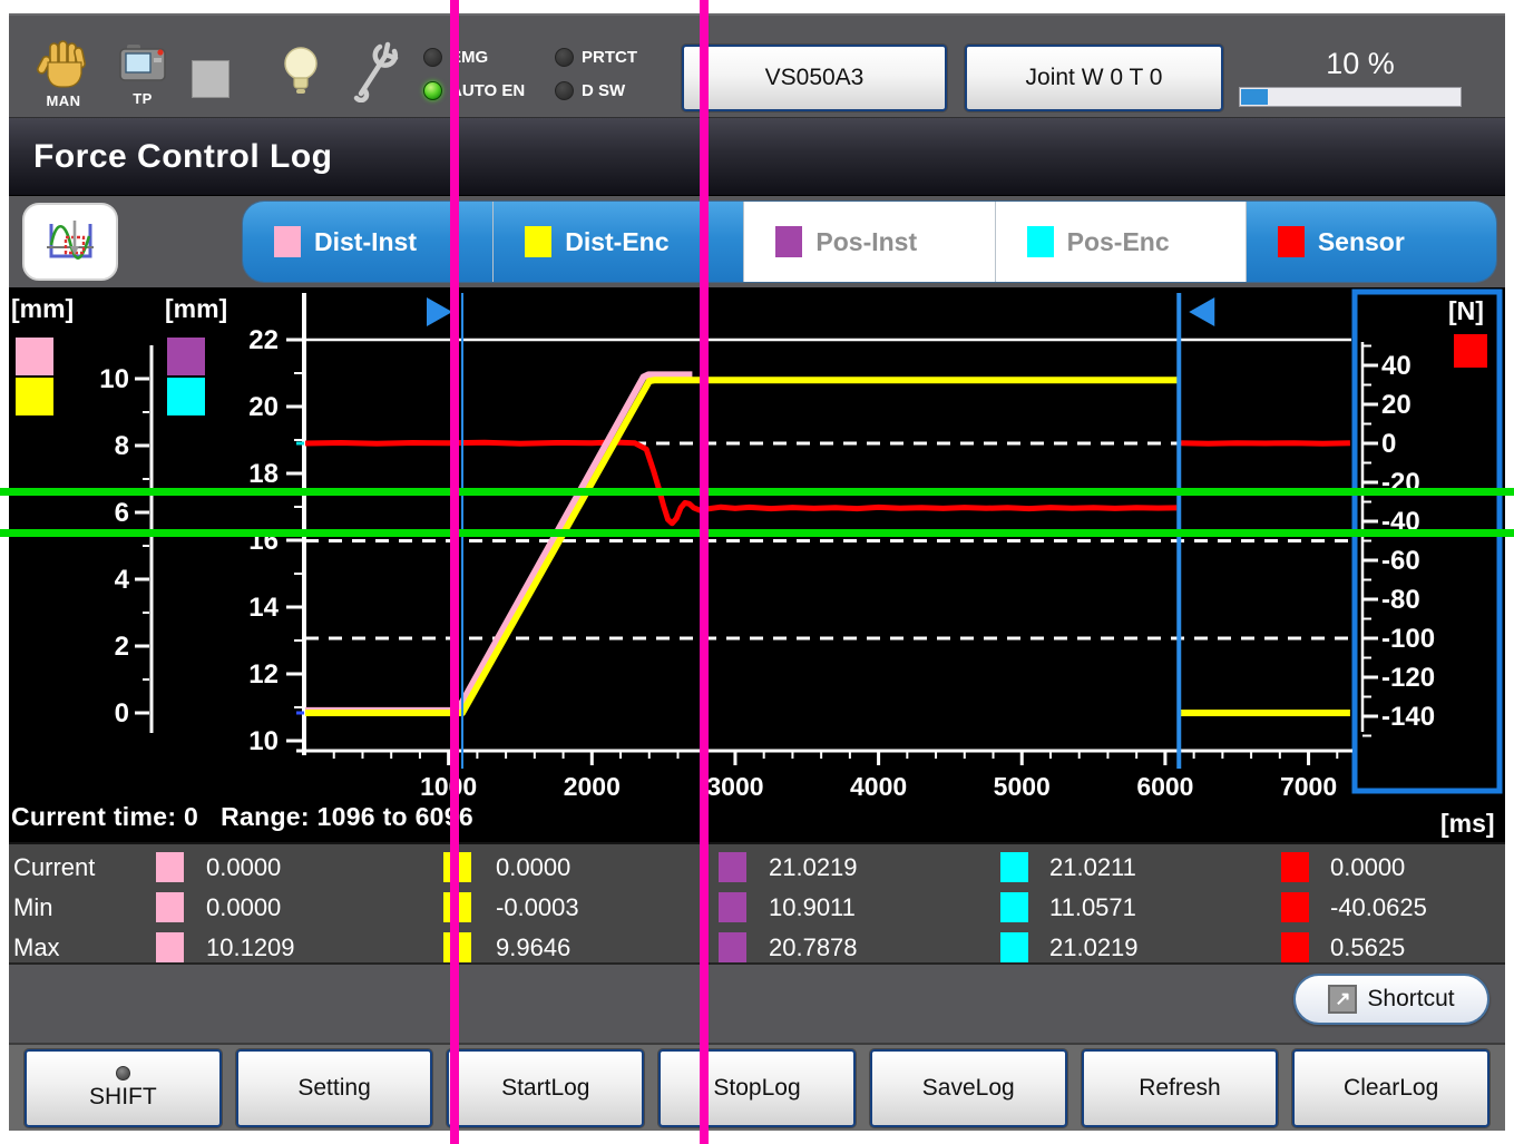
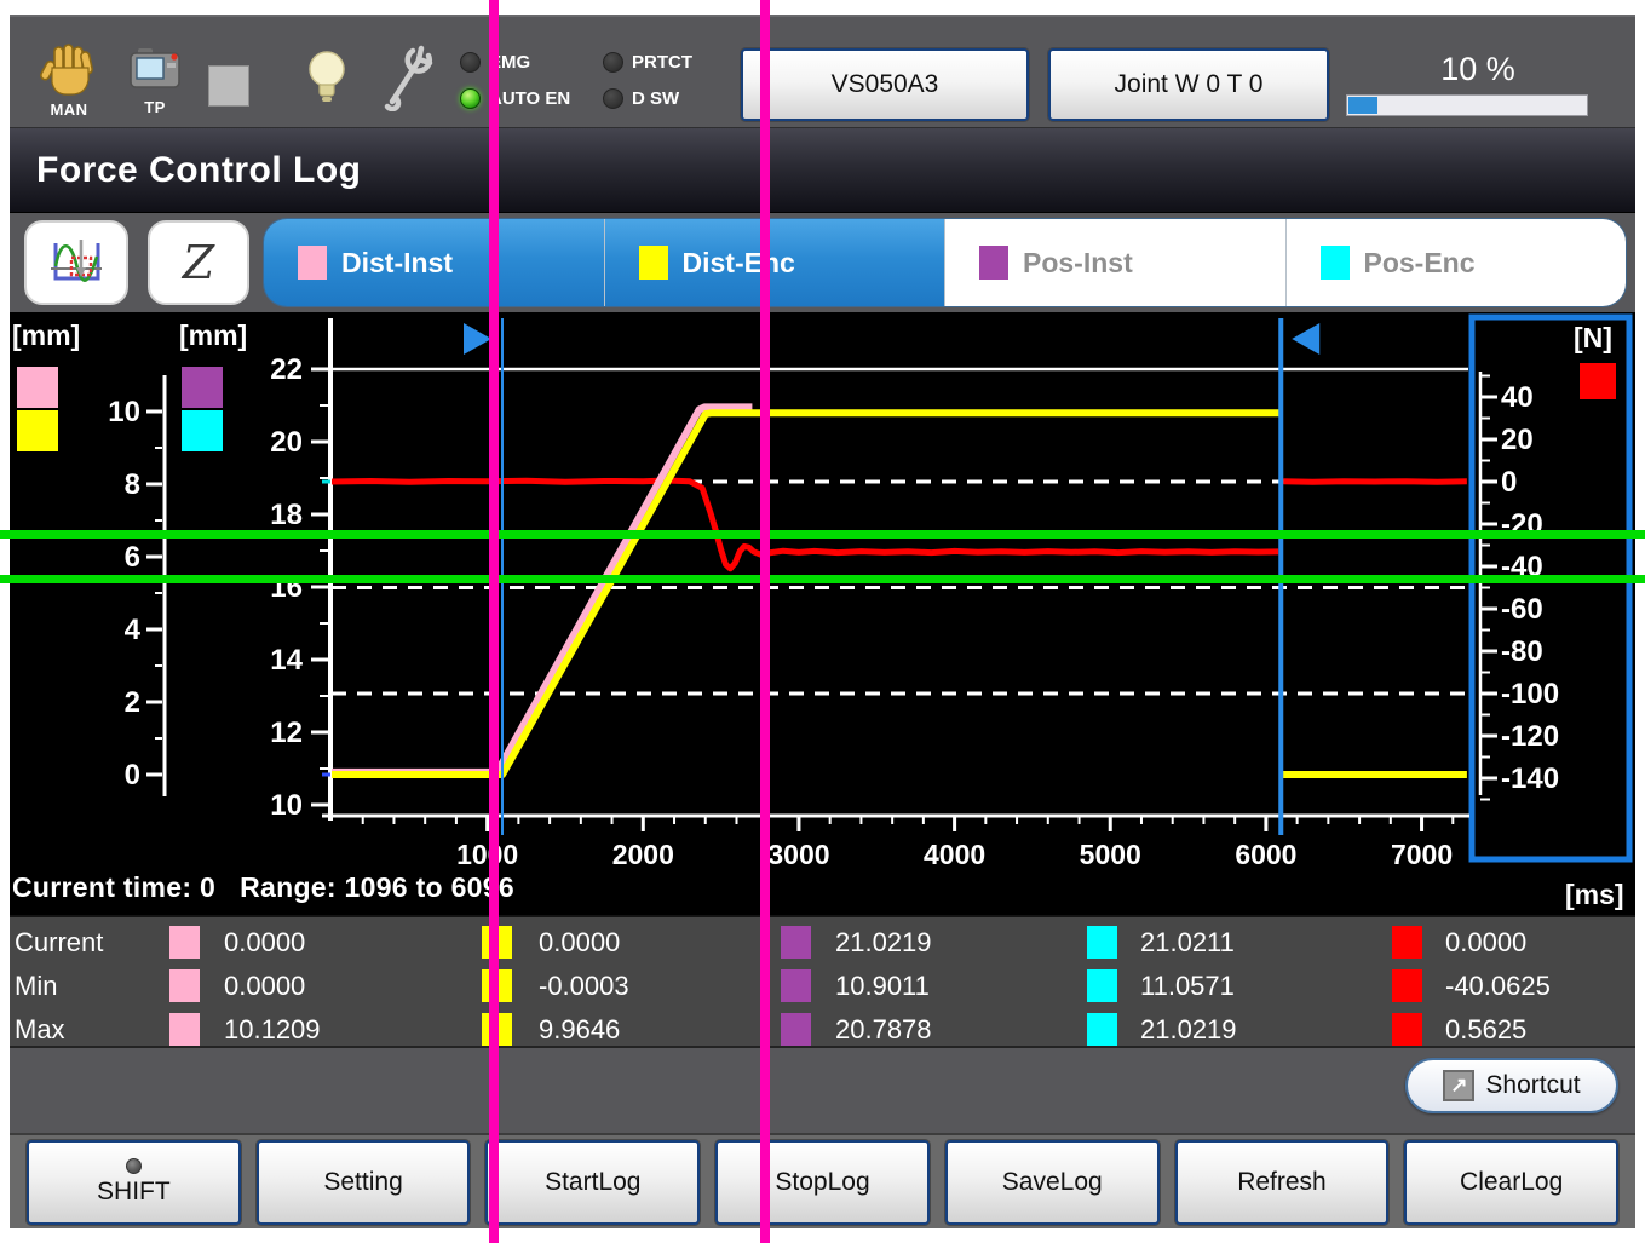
  MAN
  TP
  PRTCT
  UTO EN
  D SW
  VS050A3
  Joint W 0 T 0
  10 %
  Force Control Log
+ Z
  Dist-Inst
  Dist-Enc
  Pos-Inst
  Pos-Enc
- Sensor
  100
  2000
  3000
  4000
  5000
  6000
  7000
  22
  20
  18
  16
  14
  12
  10
  10
  8
  6
  4
  2
  0
  40
  20
  0
  -20
  -40
  -60
  -80
  -100
  -120
  -140
  [mm]
  [mm]
  [N]
  [ms]
  Current time: 0 Range: 1096 to 606
  Current
  0.0000
  0.0000
  21.0219
  21.0211
  0.0000
  Min
  0.0000
  -0.0003
  10.9011
  11.0571
  -40.0625
  Max
  10.1209
  9.9646
  20.7878
  21.0219
  0.5625
  ↗
  Shortcut
  SHIFT
  Setting
  StartLog
  StopLog
  SaveLog
  Refresh
  ClearLog
